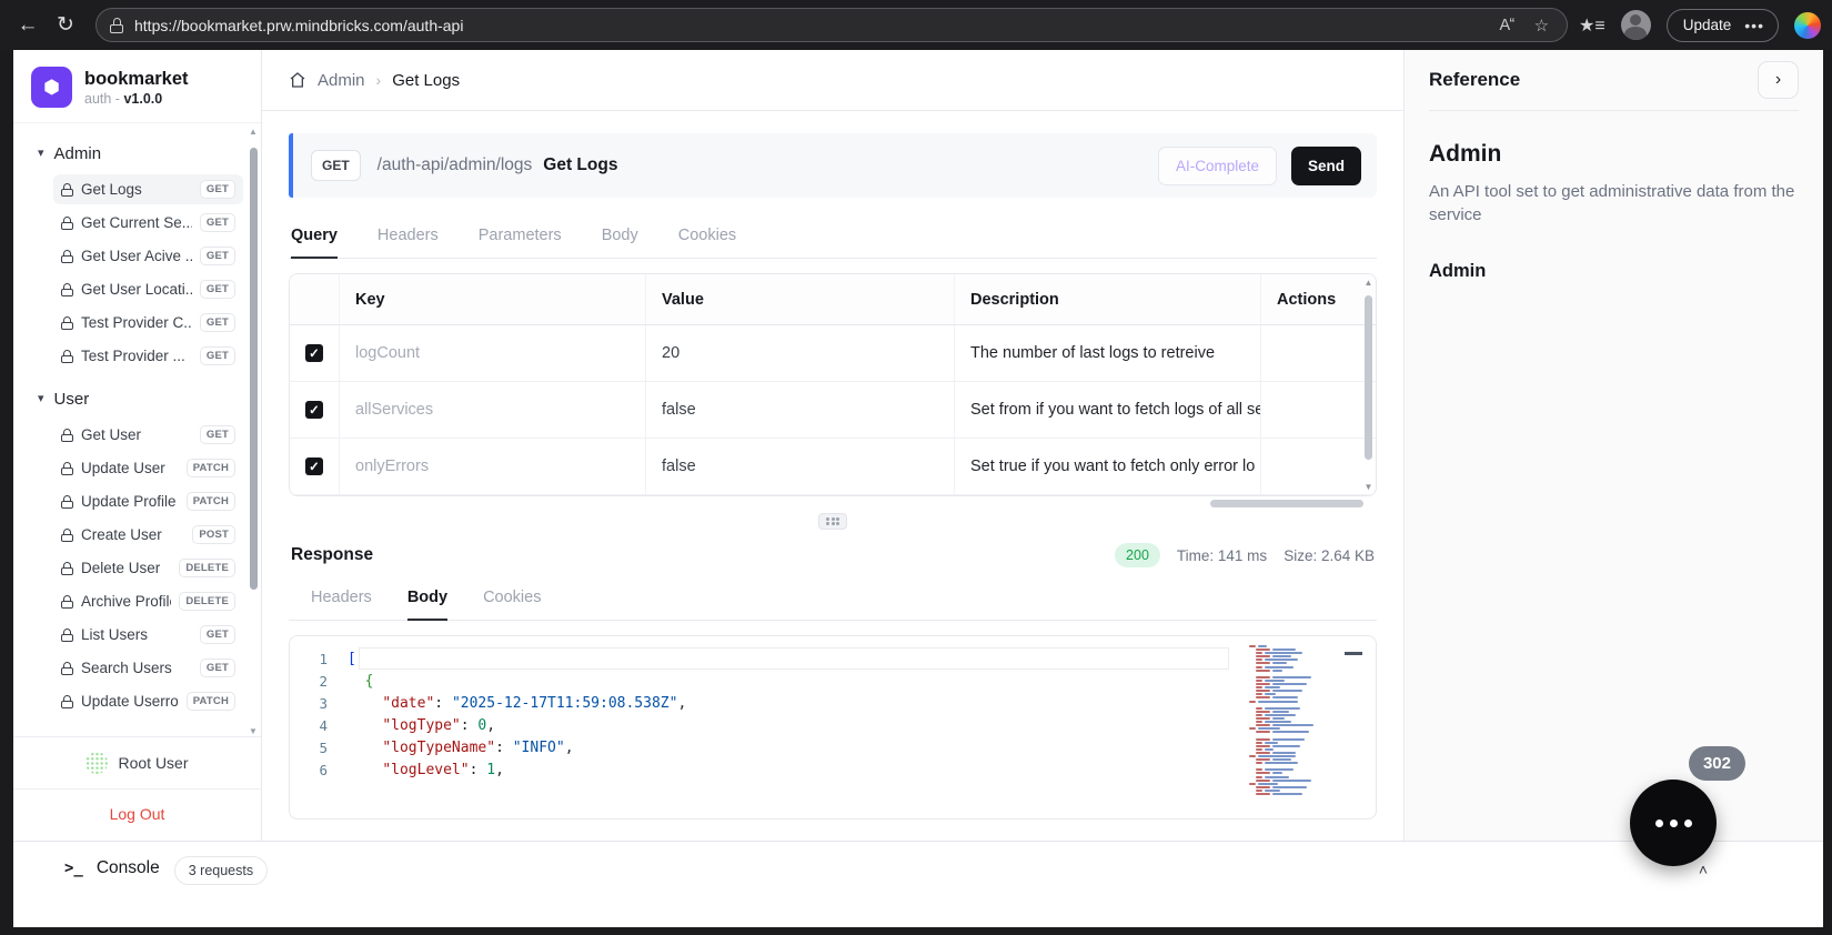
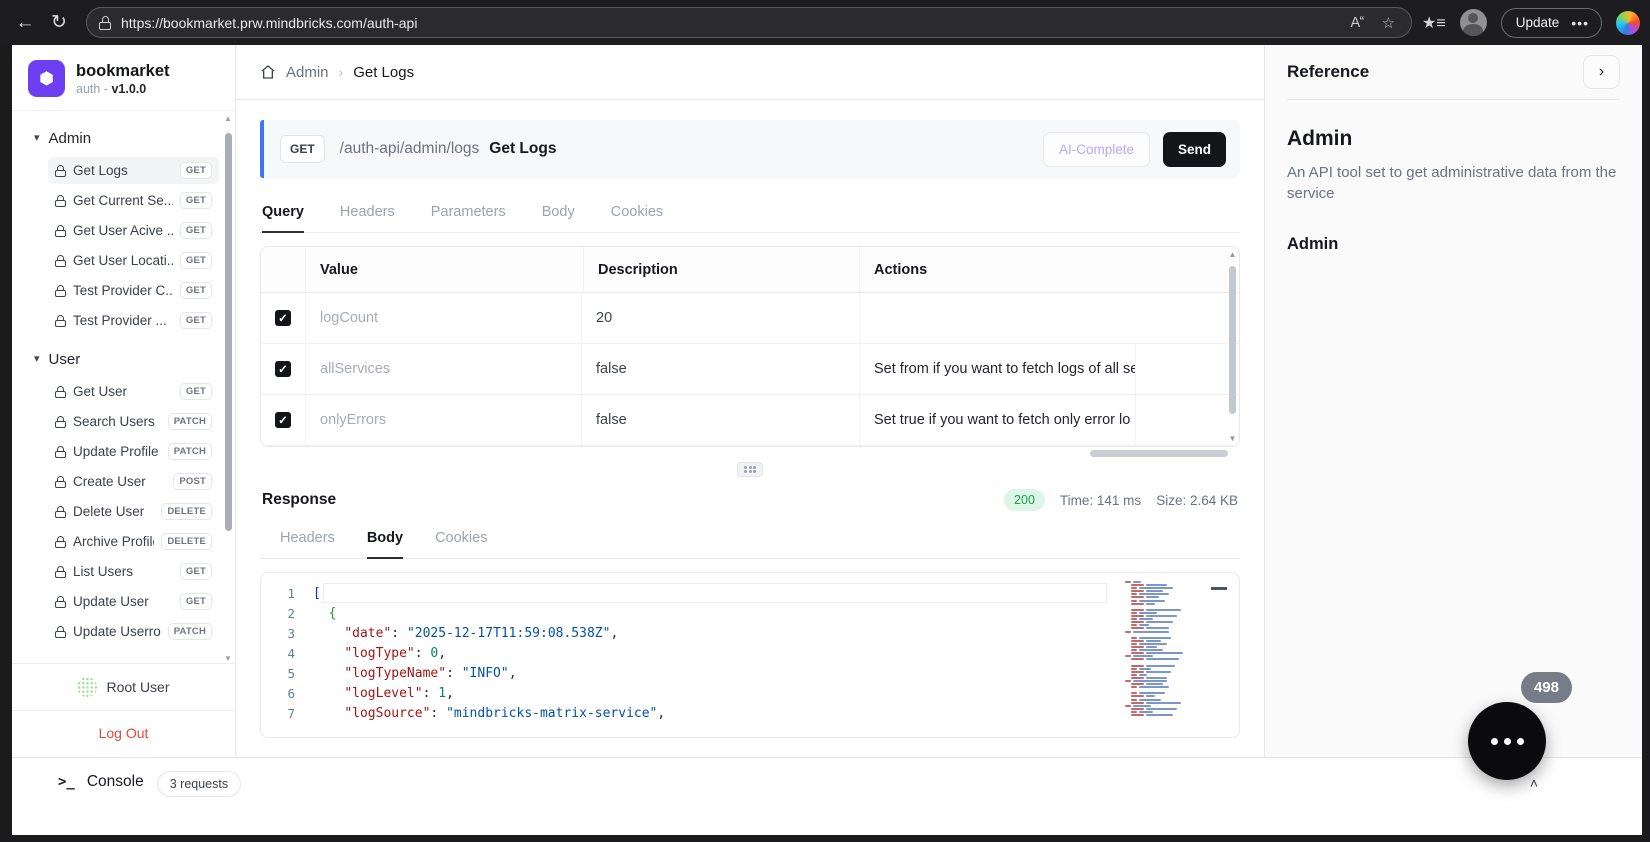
  ←
  ↻
  https://bookmarket.prw.mindbricks.com/auth-api
  Aʻʻ
  ☆
  ★≡
  Update
  •••
  ⬢
  bookmarket
  auth - v1.0.0
  ▾
  Admin
  Get Logs
  GET
  Get Current Se..
  GET
  Get User Acive ..
  GET
  Get User Locati..
  GET
  Test Provider C..
  GET
  Test Provider ...
  GET
  ▾
  User
  Get User
  GET
- Update User
+ Search Users
  PATCH
  Update Profile
  PATCH
  Create User
  POST
  Delete User
  DELETE
  Archive Profil
  DELETE
  List Users
  GET
- Search Users
+ Update User
  GET
  Update Userro
  PATCH
  ▲
  ▼
  Root User
  Log Out
  Admin
  ›
  Get Logs
  GET
  /auth-api/admin/logs
  Get Logs
  AI-Complete
  Send
  Query
  Headers
  Parameters
  Body
  Cookies
- Key
  Value
  Description
  Actions
  ✓
  logCount
  20
- The number of last logs to retreive
  ✓
  allServices
  false
  Set from if you want to fetch logs of all se
  ✓
  onlyErrors
  false
  Set true if you want to fetch only error lo
  ▲
  ▼
  Response
  200
  Time: 141 ms
  Size: 2.64 KB
  Headers
  Body
  Cookies
  1
  [
  2
  {
  3
  "date": "2025-12-17T11:59:08.538Z",
  4
  "logType": 0,
  5
  "logTypeName": "INFO",
  6
  "logLevel": 1,
+ 7
+ "logSource": "mindbricks-matrix-service",
  Reference
  ›
  Admin
  An API tool set to get administrative data from the service
  Admin
  >_
  Console
  3 requests
  ˄
- 302
+ 498
